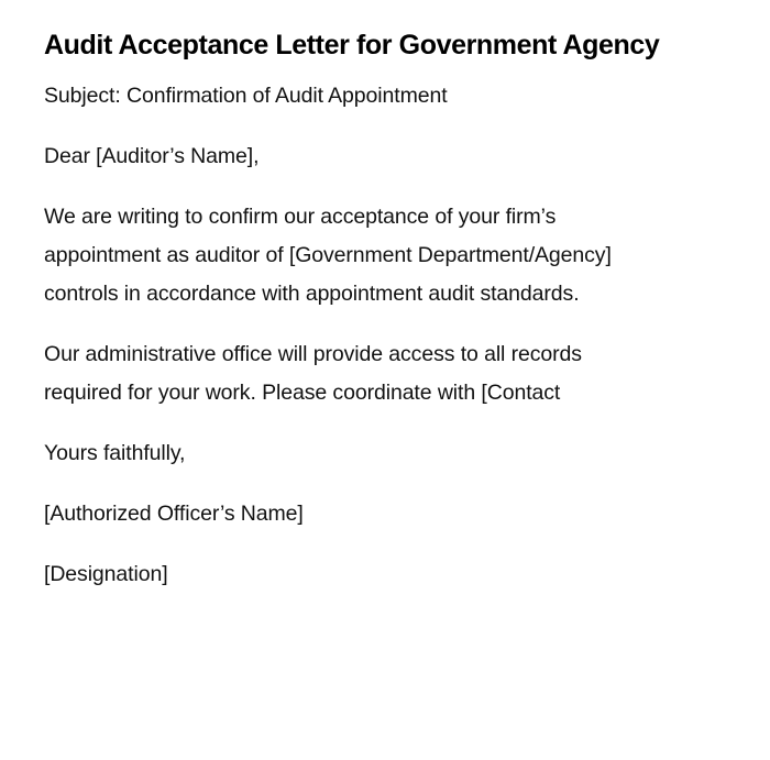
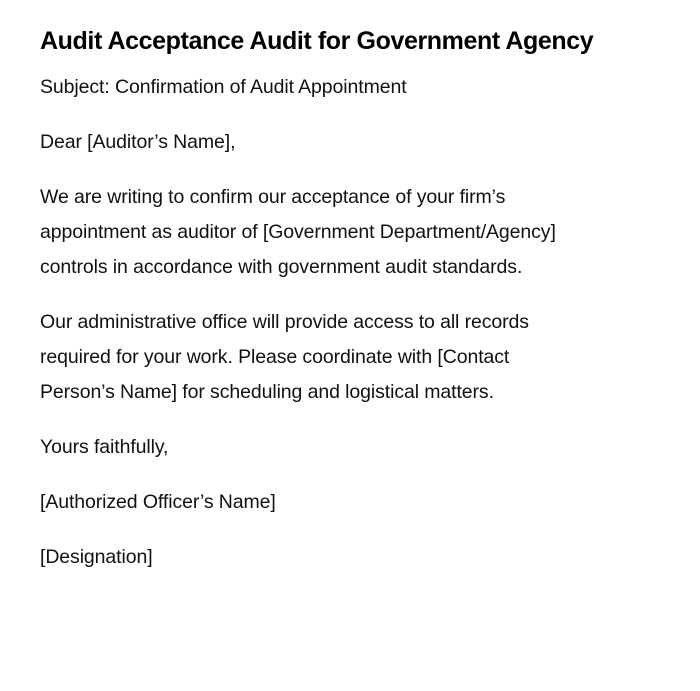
- Audit Acceptance Letter for Government Agency
+ Audit Acceptance Audit for Government Agency
  Subject: Confirmation of Audit Appointment
  Dear [Auditor’s Name],
  We are writing to confirm our acceptance of your firm’s
  appointment as auditor of [Government Department/Agency]
- controls in accordance with appointment audit standards.
+ controls in accordance with government audit standards.
  Our administrative office will provide access to all records
  required for your work. Please coordinate with [Contact
+ Person’s Name] for scheduling and logistical matters.
  Yours faithfully,
  [Authorized Officer’s Name]
  [Designation]
